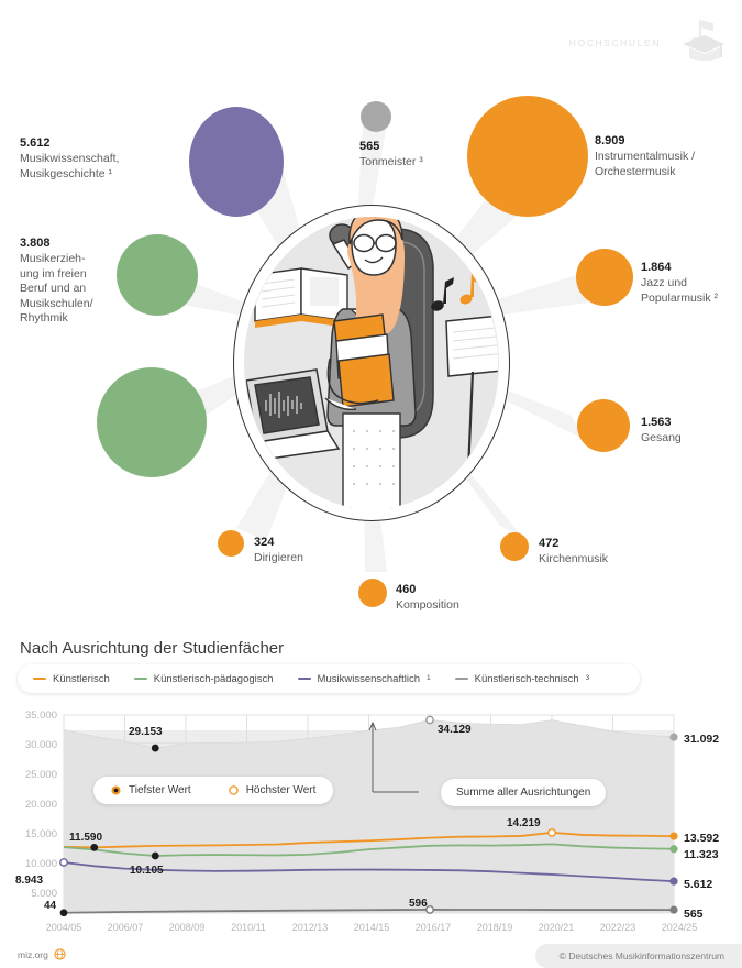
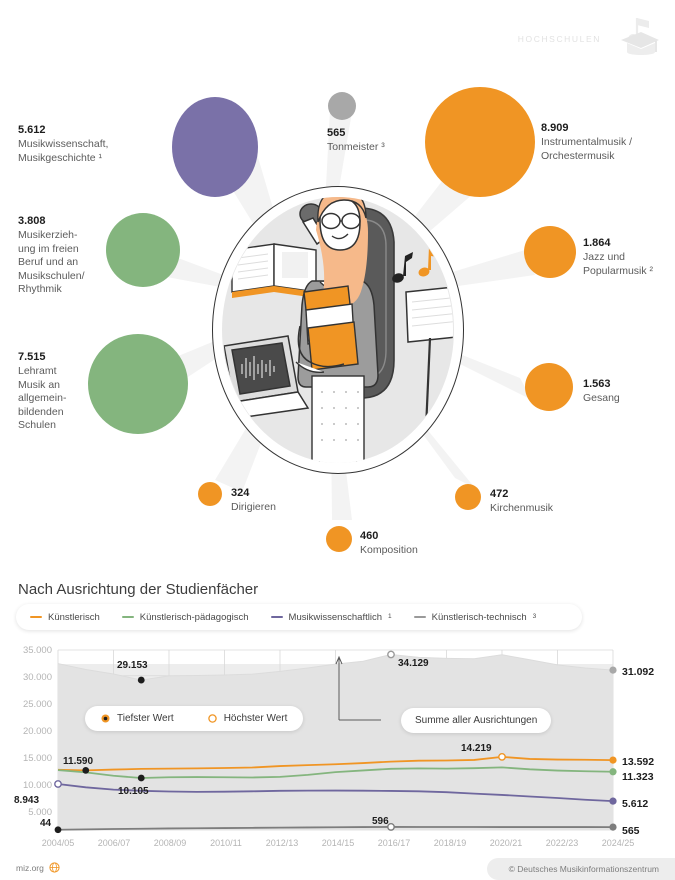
  HOCHSCHULEN
  5.612
  Musikwissenschaft,
  Musikgeschichte ¹
  565
  Tonmeister ³
  8.909
  Instrumentalmusik /
  Orchestermusik
  3.808
  Musikerzieh-
  ung im freien
  Beruf und an
  Musikschulen/
  Rhythmik
  1.864
  Jazz und
  Popularmusik ²
+ 7.515
+ Lehramt
+ Musik an
+ allgemein-
+ bildenden
+ Schulen
  1.563
  Gesang
  324
  Dirigieren
  472
  Kirchenmusik
  460
  Komposition
  Nach Ausrichtung der Studienfächer
  Künstlerisch
  Künstlerisch-pädagogisch
  Musikwissenschaftlich
  Künstlerisch-technisch
  35.000
  30.000
  25.000
  20.000
  15.000
  10.000
  5.000
  2004/05
  2006/07
  2008/09
  2010/11
  2012/13
  2014/15
  2016/17
  2018/19
  2020/21
  2022/23
  2024/25
  29.153
  34.129
  31.092
  11.590
  14.219
  13.592
  10.105
  11.323
  8.943
  5.612
  44
  596
  565
  Tiefster Wert
  Höchster Wert
  Summe aller Ausrichtungen
  miz.org
  © Deutsches Musikinformationszentrum
